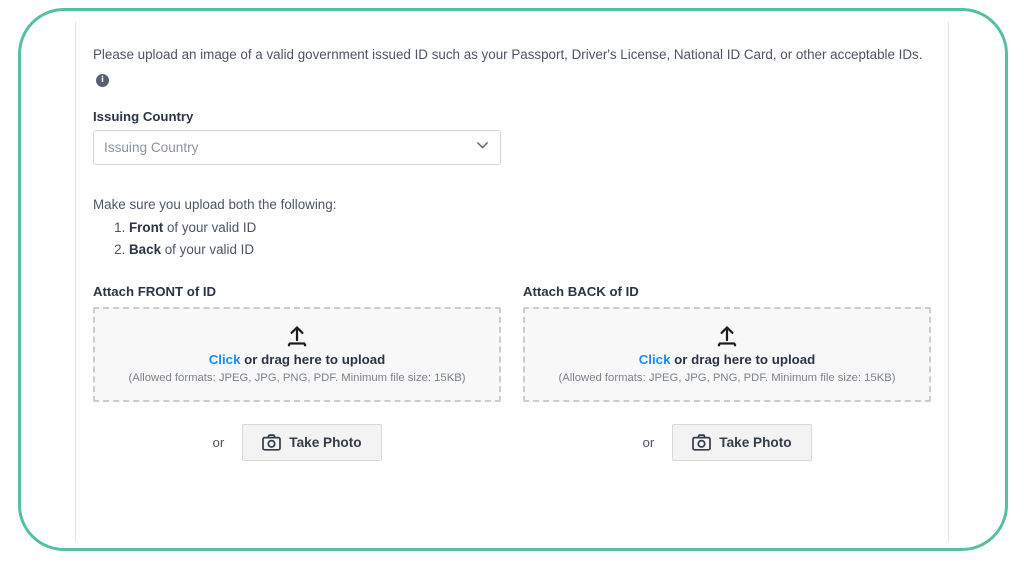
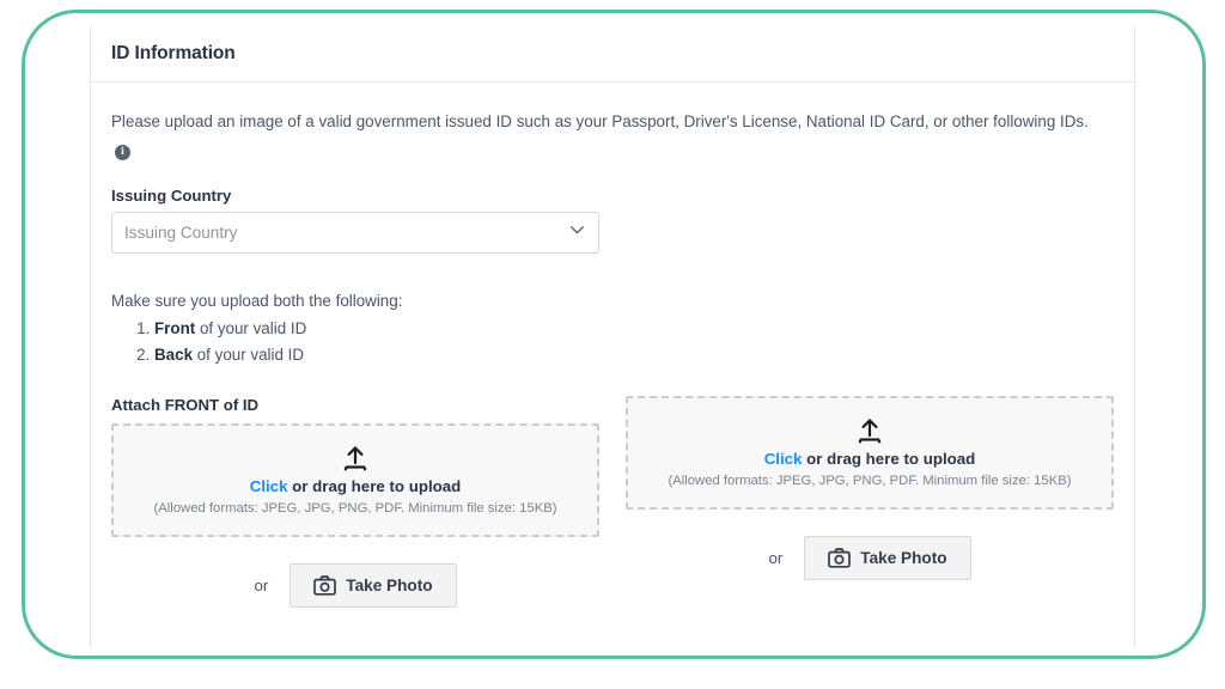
+ ID Information
- Please upload an image of a valid government issued ID such as your Passport, Driver's License, National ID Card, or other acceptable IDs.i
+ Please upload an image of a valid government issued ID such as your Passport, Driver's License, National ID Card, or other following IDs.i
  Issuing Country
  Issuing Country
  Make sure you upload both the following:
  Front of your valid ID
  Back of your valid ID
  Attach FRONT of ID
  Click or drag here to upload
  (Allowed formats: JPEG, JPG, PNG, PDF. Minimum file size: 15KB)
  or
  Take Photo
- Attach BACK of ID
  Click or drag here to upload
  (Allowed formats: JPEG, JPG, PNG, PDF. Minimum file size: 15KB)
  or
  Take Photo
